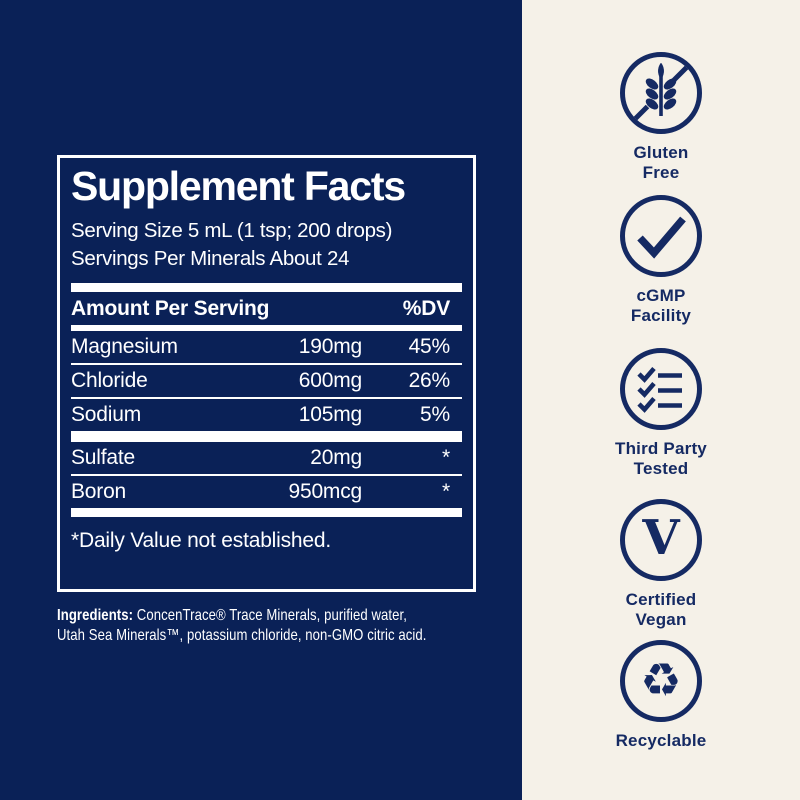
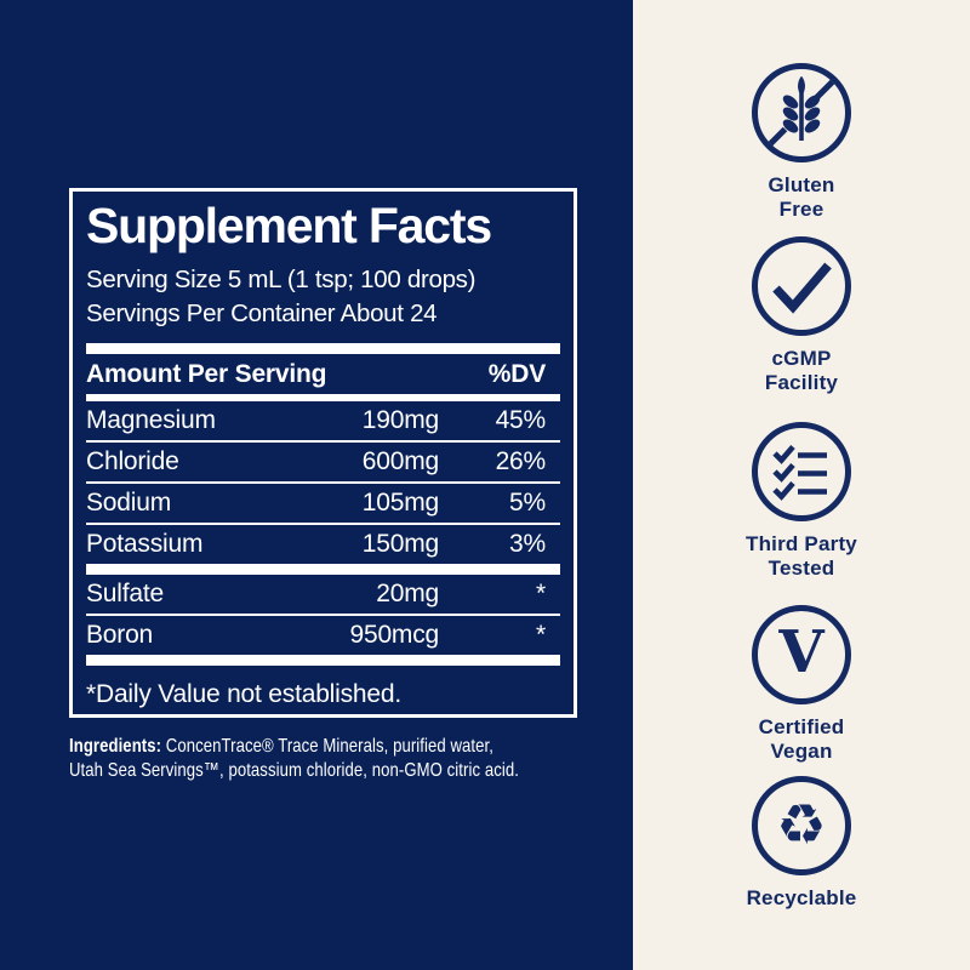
  Supplement Facts
- Serving Size 5 mL (1 tsp; 200 drops)
+ Serving Size 5 mL (1 tsp; 100 drops)
- Servings Per Minerals About 24
+ Servings Per Container About 24
  Amount Per Serving
  %DV
  Magnesium
  190mg
  45%
  Chloride
  600mg
  26%
  Sodium
  105mg
  5%
+ Potassium
+ 150mg
+ 3%
  Sulfate
  20mg
  *
  Boron
  950mcg
  *
  *Daily Value not established.
  Ingredients: ConcenTrace® Trace Minerals, purified water,
- Utah Sea Minerals™, potassium chloride, non-GMO citric acid.
+ Utah Sea Servings™, potassium chloride, non-GMO citric acid.
  Gluten
  Free
  cGMP
  Facility
  Third Party
  Tested
  V
  Certified
  Vegan
  ♻
  Recyclable
